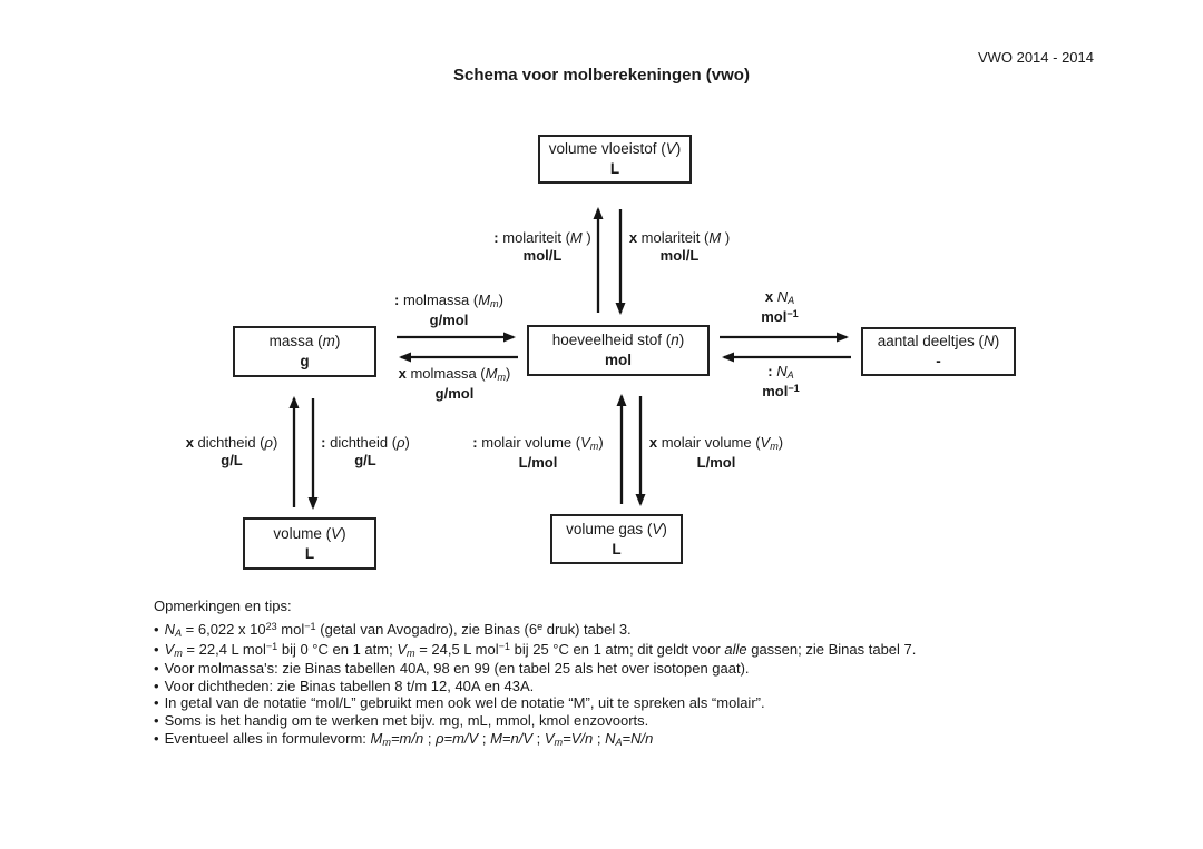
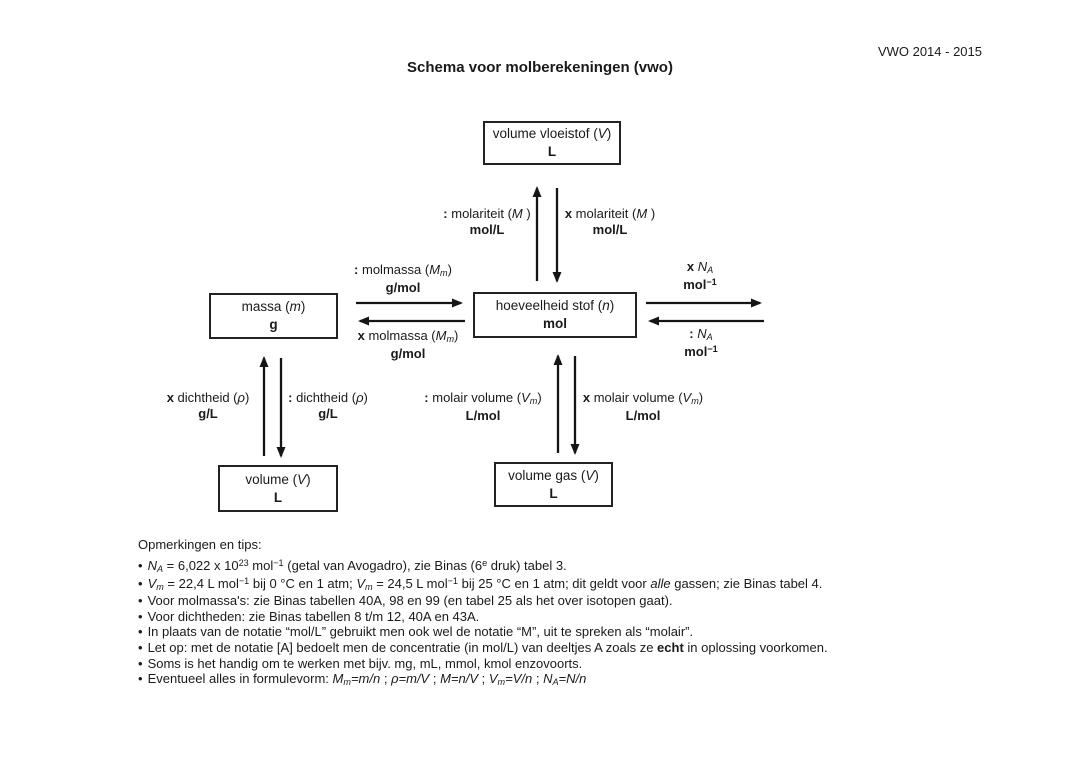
- VWO 2014 - 2014
+ VWO 2014 - 2015
  Schema voor molberekeningen (vwo)
  volume vloeistof (V)
  L
  massa (m)
  g
  hoeveelheid stof (n)
  mol
- aantal deeltjes (N)
- -
  volume (V)
  L
  volume gas (V)
  L
  : molariteit (M )
  mol/L
  x molariteit (M )
  mol/L
  : molmassa (Mm)
  g/mol
  x molmassa (Mm)
  g/mol
  x NA
  mol−1
  : NA
  mol−1
  x dichtheid (ρ)
  g/L
  : dichtheid (ρ)
  g/L
  : molair volume (Vm)
  L/mol
  x molair volume (Vm)
  L/mol
  Opmerkingen en tips:
  • NA = 6,022 x 1023 mol−1 (getal van Avogadro), zie Binas (6e druk) tabel 3.
- • Vm = 22,4 L mol−1 bij 0 °C en 1 atm; Vm = 24,5 L mol−1 bij 25 °C en 1 atm; dit geldt voor alle gassen; zie Binas tabel 7.
+ • Vm = 22,4 L mol−1 bij 0 °C en 1 atm; Vm = 24,5 L mol−1 bij 25 °C en 1 atm; dit geldt voor alle gassen; zie Binas tabel 4.
  • Voor molmassa's: zie Binas tabellen 40A, 98 en 99 (en tabel 25 als het over isotopen gaat).
  • Voor dichtheden: zie Binas tabellen 8 t/m 12, 40A en 43A.
- • In getal van de notatie “mol/L” gebruikt men ook wel de notatie “M”, uit te spreken als “molair”.
+ • In plaats van de notatie “mol/L” gebruikt men ook wel de notatie “M”, uit te spreken als “molair”.
+ • Let op: met de notatie [A] bedoelt men de concentratie (in mol/L) van deeltjes A zoals ze echt in oplossing voorkomen.
  • Soms is het handig om te werken met bijv. mg, mL, mmol, kmol enzovoorts.
  • Eventueel alles in formulevorm: Mm=m/n ; ρ=m/V ; M=n/V ; Vm=V/n ; NA=N/n
